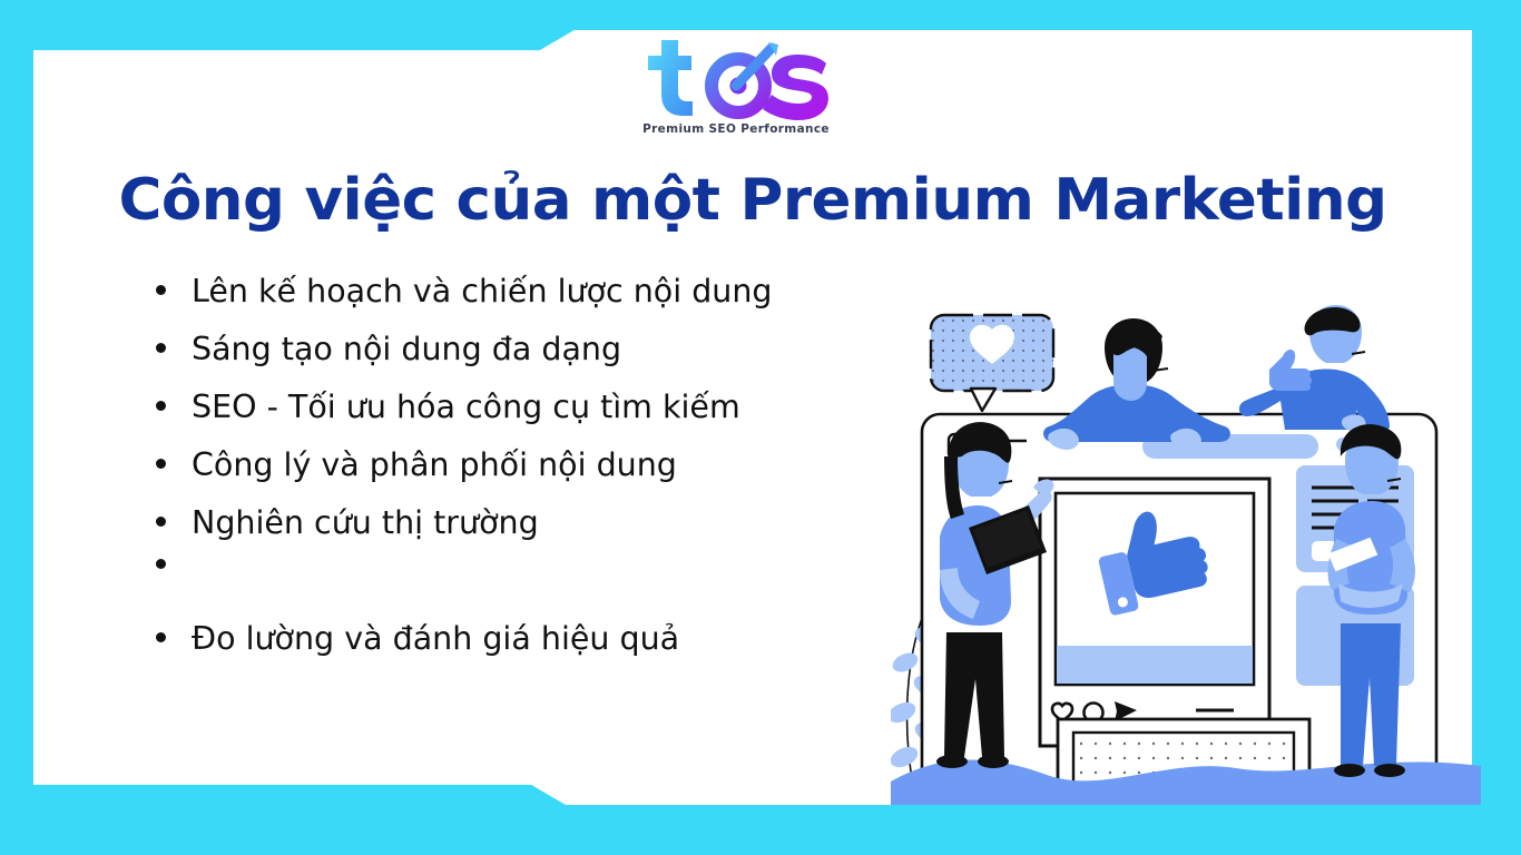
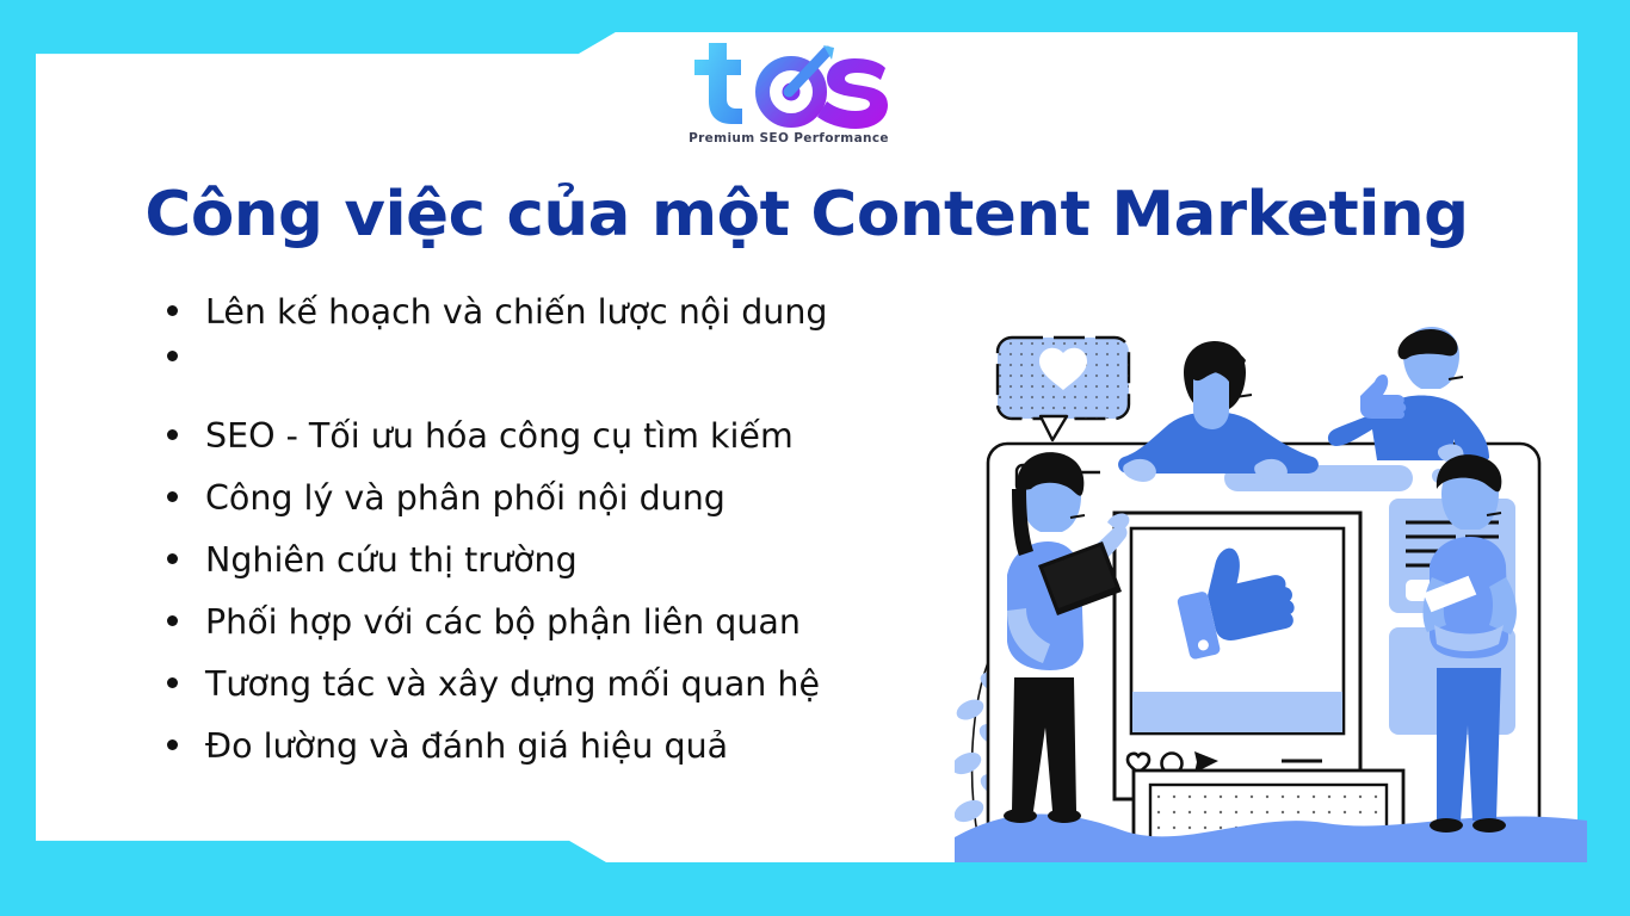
  Premium SEO Performance
- Công việc của một Premium Marketing
+ Công việc của một Content Marketing
  Lên kế hoạch và chiến lược nội dung
- Sáng tạo nội dung đa dạng
  SEO - Tối ưu hóa công cụ tìm kiếm
  Công lý và phân phối nội dung
  Nghiên cứu thị trường
+ Phối hợp với các bộ phận liên quan
+ Tương tác và xây dựng mối quan hệ
  Đo lường và đánh giá hiệu quả
